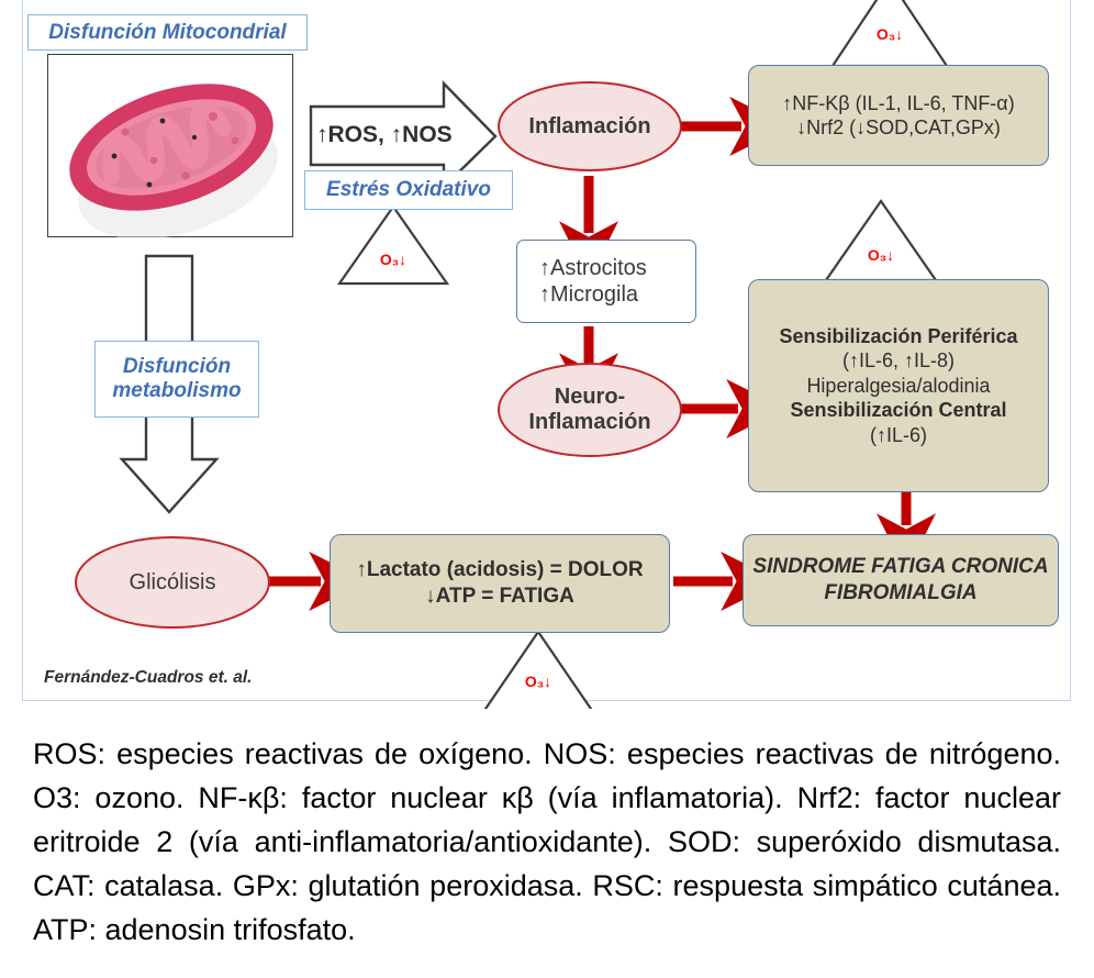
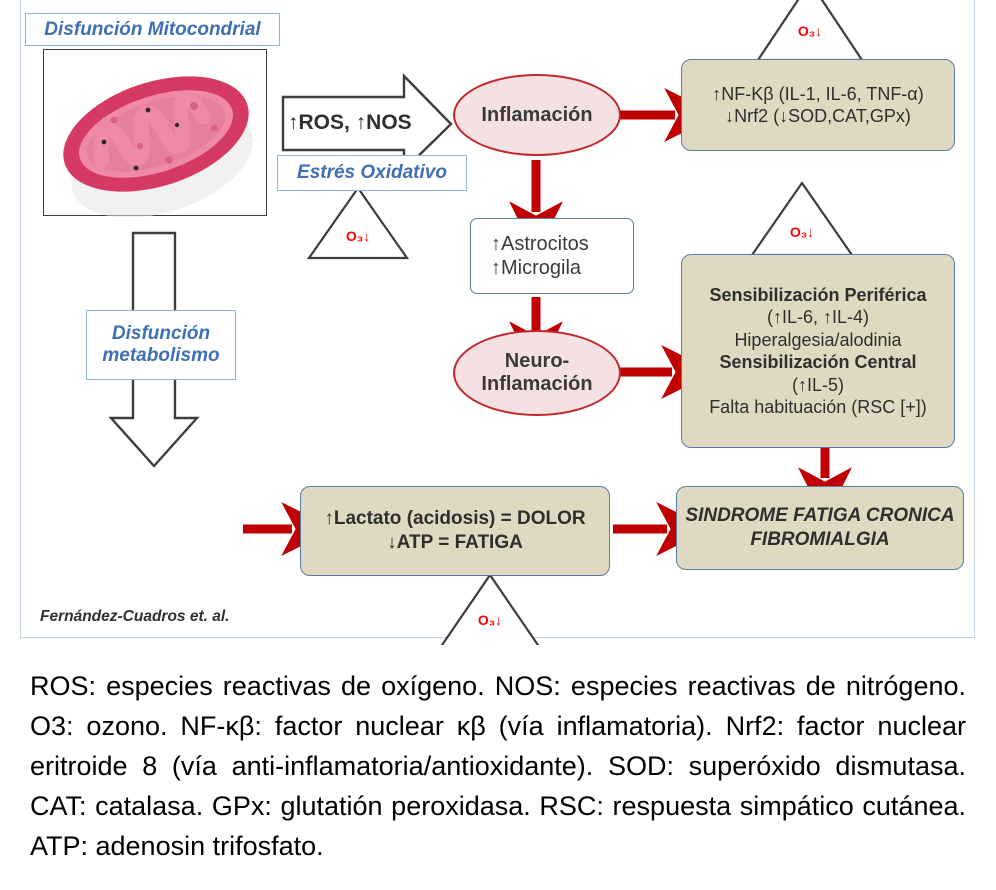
  Disfunción Mitocondrial
  Estrés Oxidativo
  Disfunción
  metabolismo
  ↑ROS, ↑NOS
  O₃↓
  O₃↓
  O₃↓
  O₃↓
  Inflamación
  Neuro-
  Inflamación
- Glicólisis
  ↑Astrocitos
  ↑Microgila
  ↑NF-Κβ (IL-1, IL-6, TNF-α)
  ↓Nrf2 (↓SOD,CAT,GPx)
  Sensibilización Periférica
- (↑IL-6, ↑IL-8)
+ (↑IL-6, ↑IL-4)
  Hiperalgesia/alodinia
  Sensibilización Central
- (↑IL-6)
+ (↑IL-5)
+ Falta habituación (RSC [+])
  ↑Lactato (acidosis) = DOLOR
  ↓ATP = FATIGA
  SINDROME FATIGA CRONICA
  FIBROMIALGIA
  Fernández-Cuadros et. al.
- ROS: especies reactivas de oxígeno. NOS: especies reactivas de nitrógeno. O3: ozono. NF-κβ: factor nuclear κβ (vía inflamatoria). Nrf2: factor nuclear eritroide 2 (vía anti-inflamatoria/antioxidante). SOD: superóxido dismutasa. CAT: catalasa. GPx: glutatión peroxidasa. RSC: respuesta simpático cutánea. ATP: adenosin trifosfato.
+ ROS: especies reactivas de oxígeno. NOS: especies reactivas de nitrógeno. O3: ozono. NF-κβ: factor nuclear κβ (vía inflamatoria). Nrf2: factor nuclear eritroide 8 (vía anti-inflamatoria/antioxidante). SOD: superóxido dismutasa. CAT: catalasa. GPx: glutatión peroxidasa. RSC: respuesta simpático cutánea. ATP: adenosin trifosfato.
